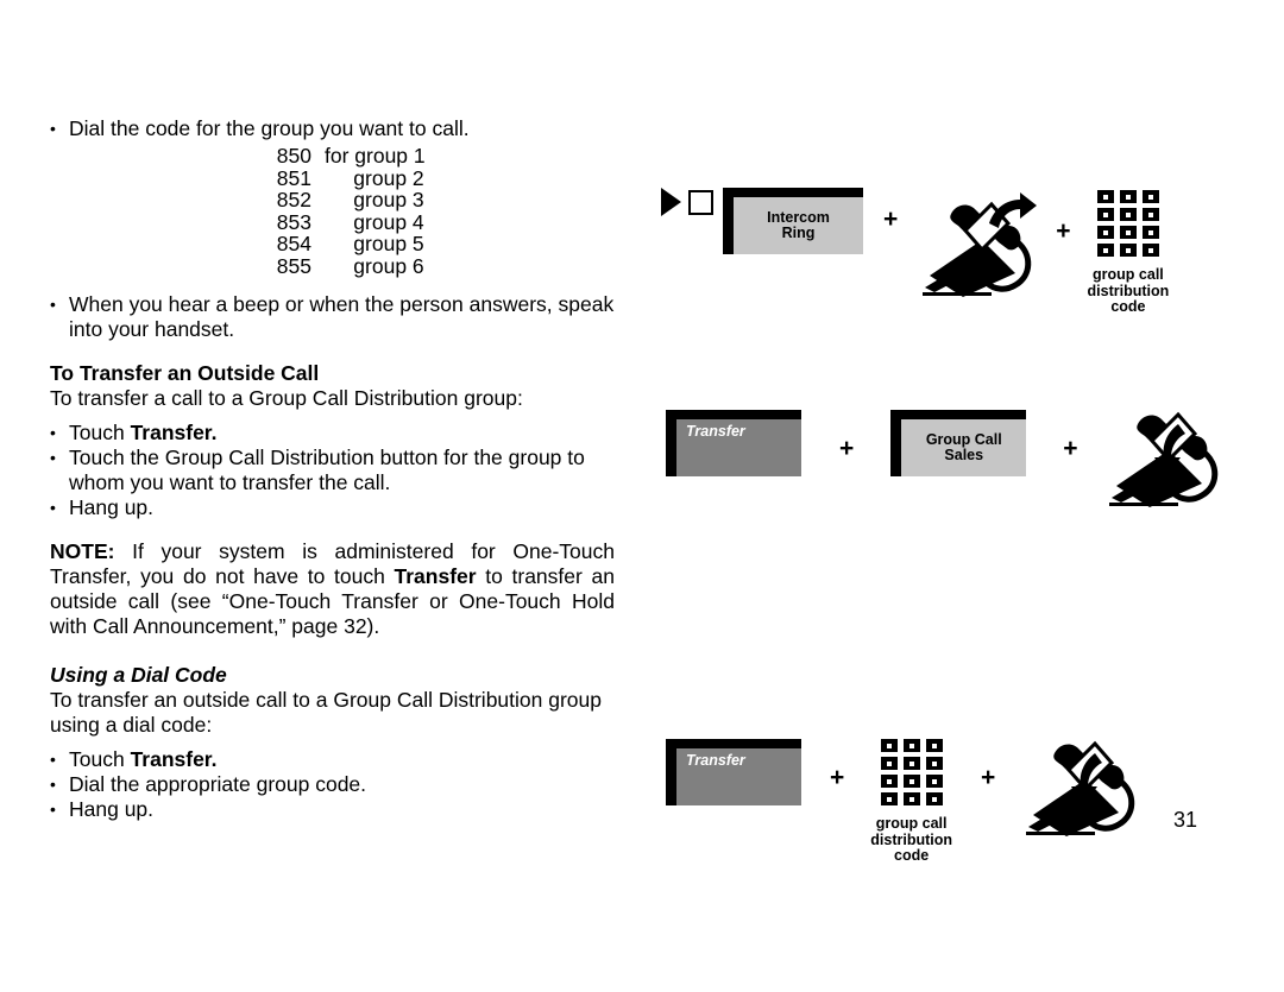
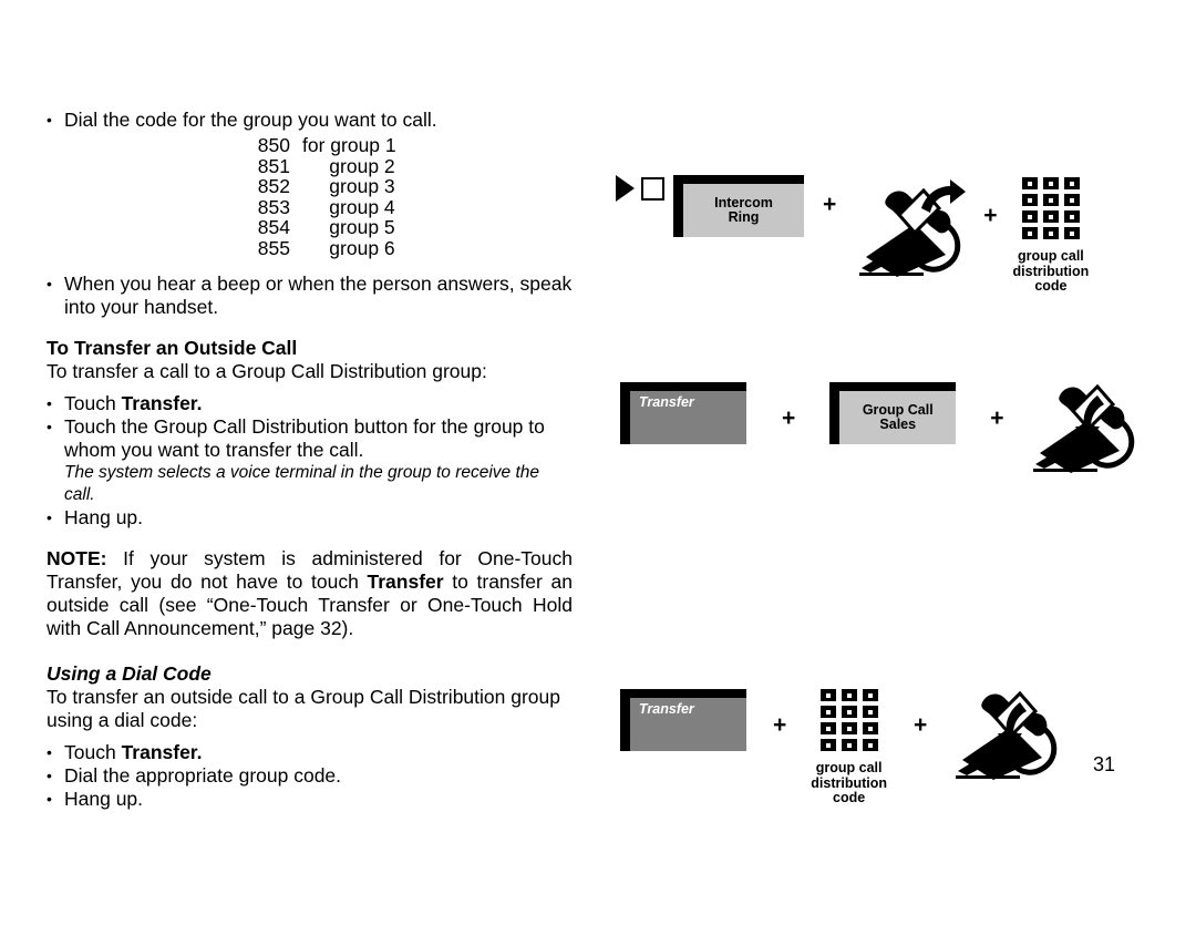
  •
  Dial the code for the group you want to call.
  850
  for group 1
  851
  group 2
  852
  group 3
  853
  group 4
  854
  group 5
  855
  group 6
  •
  When you hear a beep or when the person answers, speak into your handset.
  To Transfer an Outside Call
  To transfer a call to a Group Call Distribution group:
  •
  Touch Transfer.
  •
  Touch the Group Call Distribution button for the group to whom you want to transfer the call.
+ The system selects a voice terminal in the group to receive the call.
  •
  Hang up.
  NOTE: If your system is administered for One-Touch Transfer, you do not have to touch Transfer to transfer an outside call (see “One-Touch Transfer or One-Touch Hold with Call Announcement,” page 32).
  Using a Dial Code
  To transfer an outside call to a Group Call Distribution group using a dial code:
  •
  Touch Transfer.
  •
  Dial the appropriate group code.
  •
  Hang up.
  Intercom
  Ring
  +
  +
  group call
  distribution
  code
  Transfer
  +
  Group Call
  Sales
  +
  Transfer
  +
  group call
  distribution
  code
  +
  31
